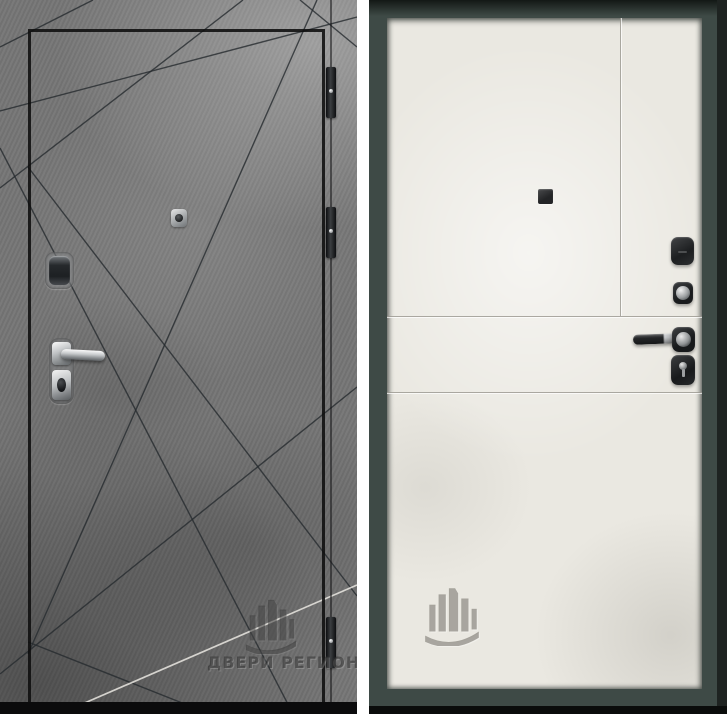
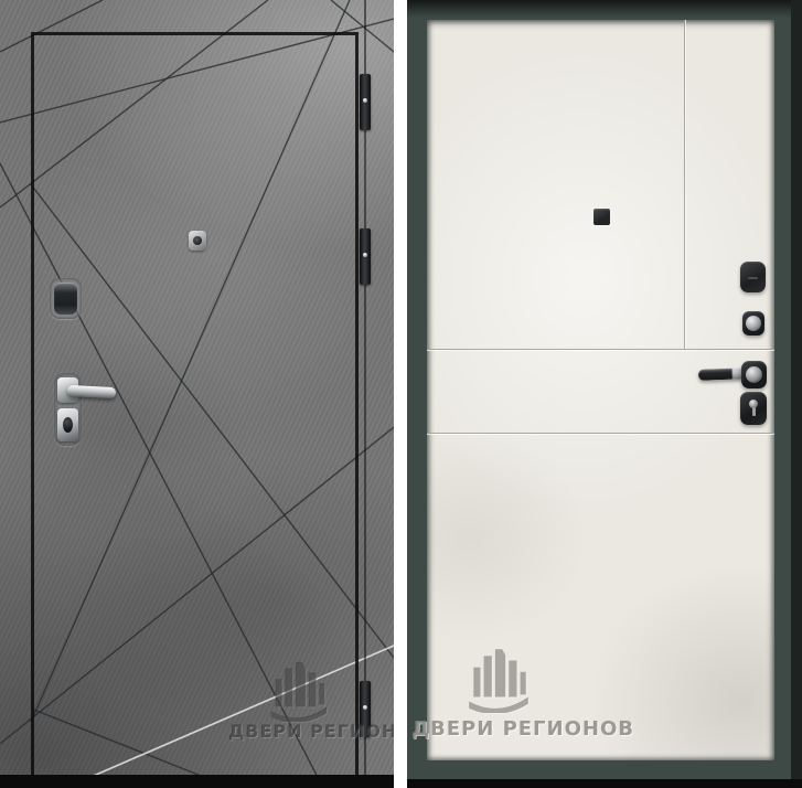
  ДВЕРИ РЕГИОН
+ ДВЕРИ РЕГИОНОВ
